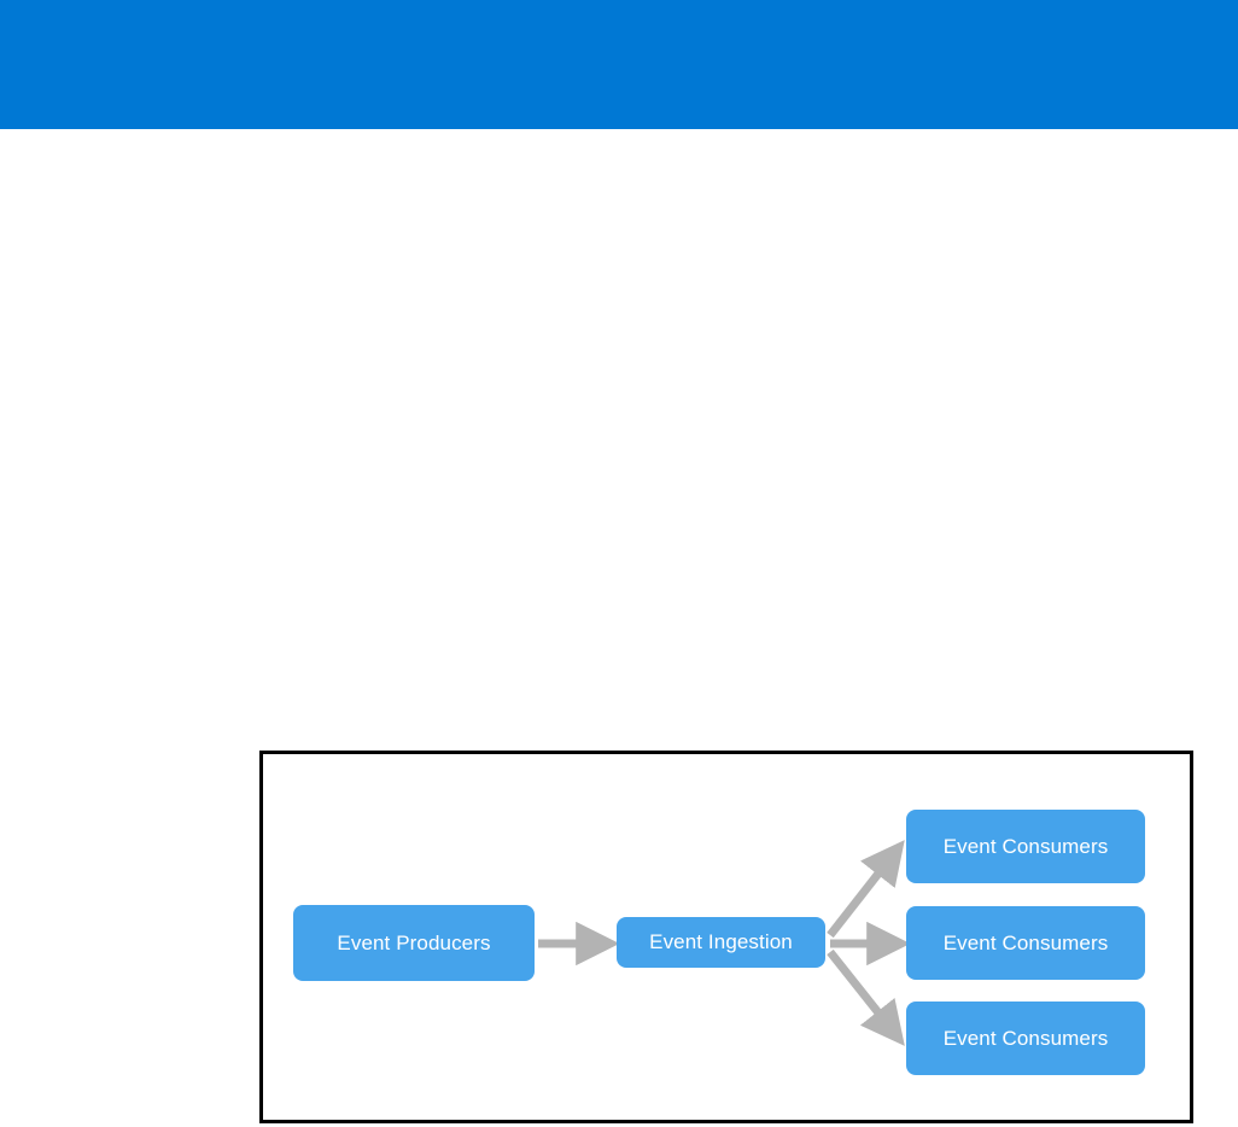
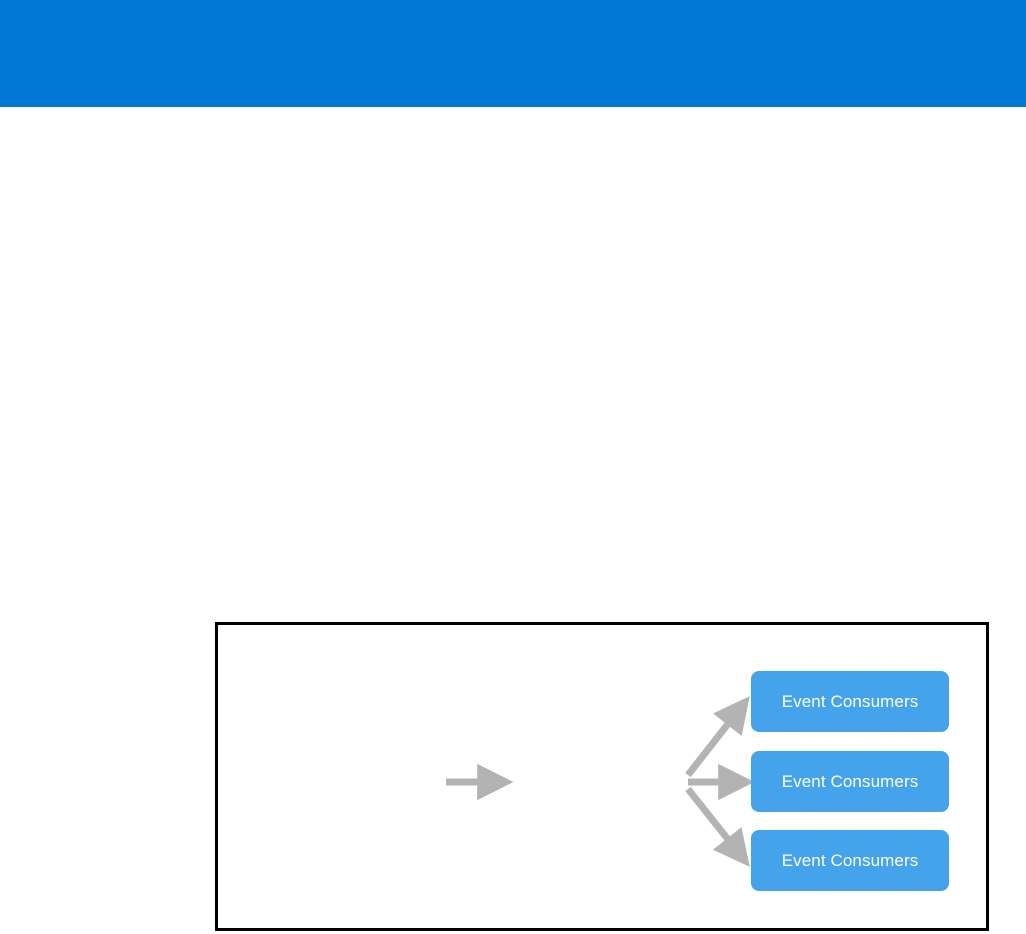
- Event Producers
- Event Ingestion
  Event Consumers
  Event Consumers
  Event Consumers
